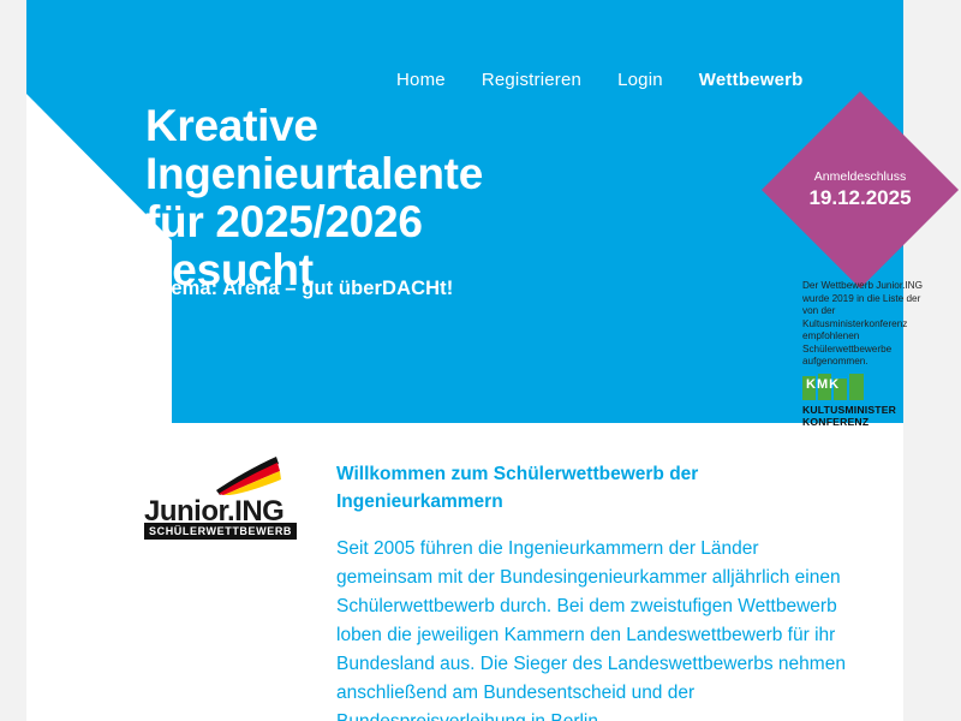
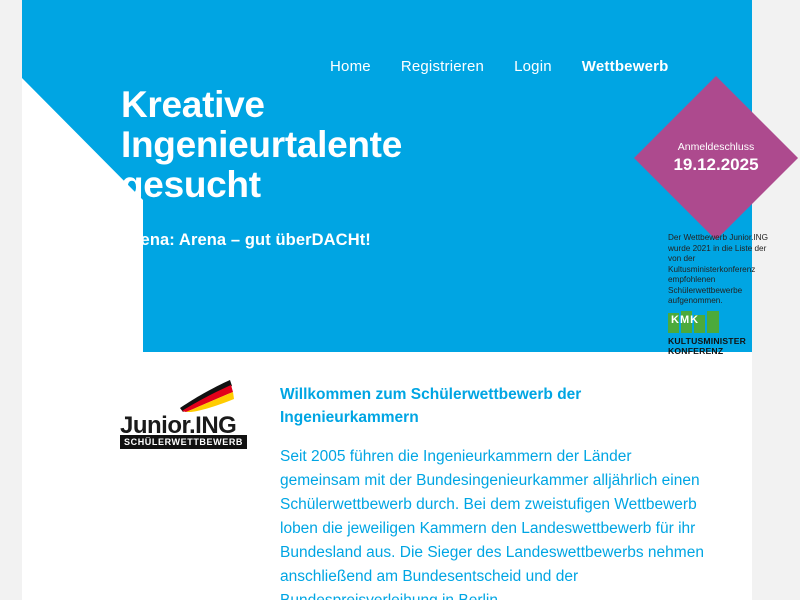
  Home
  Registrieren
  Login
  Wettbewerb
  Kreative
  Ingenieurtalente
- für 2025/2026
  gesucht
- Thema: Arena – gut überDACHt!
+ Arena: Arena – gut überDACHt!
  Anmeldeschluss
  19.12.2025
- Der Wettbewerb Junior.ING wurde 2019 in die Liste der von der Kultusministerkonferenz empfohlenen Schülerwettbewerbe aufgenommen.
+ Der Wettbewerb Junior.ING wurde 2021 in die Liste der von der Kultusministerkonferenz empfohlenen Schülerwettbewerbe aufgenommen.
  KMK
  KULTUSMINISTER
  KONFERENZ
  Junior.ING
  SCHÜLERWETTBEWERB
  Willkommen zum Schülerwettbewerb der Ingenieurkammern
  Seit 2005 führen die Ingenieurkammern der Länder gemeinsam mit der Bundesingenieurkammer alljährlich einen Schülerwettbewerb durch. Bei dem zweistufigen Wettbewerb loben die jeweiligen Kammern den Landeswettbewerb für ihr Bundesland aus. Die Sieger des Landeswettbewerbs nehmen anschließend am Bundesentscheid und der
